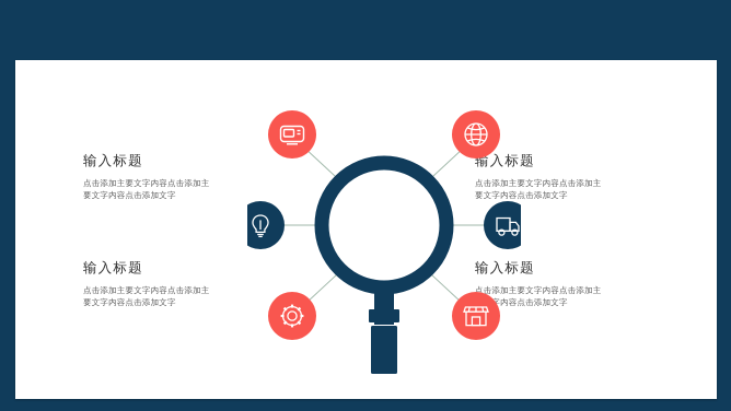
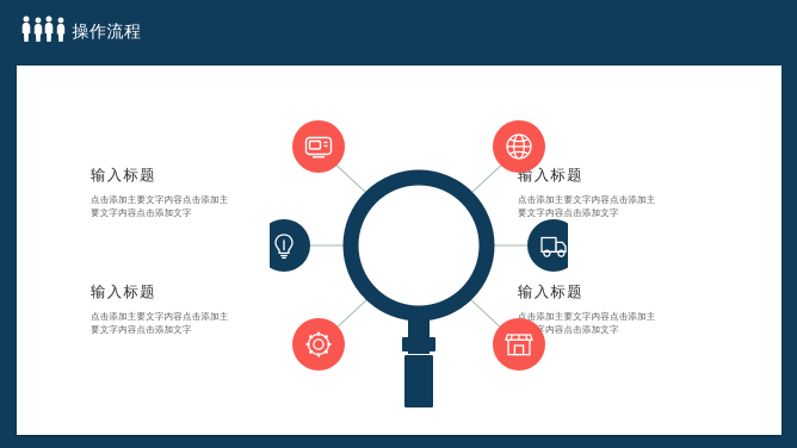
+ 操作流程
  输入标题
  点击添加主要文字内容点击添加主要文字内容点击添加文字
  输入标题
  点击添加主要文字内容点击添加主要文字内容点击添加文字
  输入标题
  点击添加主要文字内容点击添加主要文字内容点击添加文字
  输入标题
  点击添加主要文字内容点击添加主字内容点击添加文字
